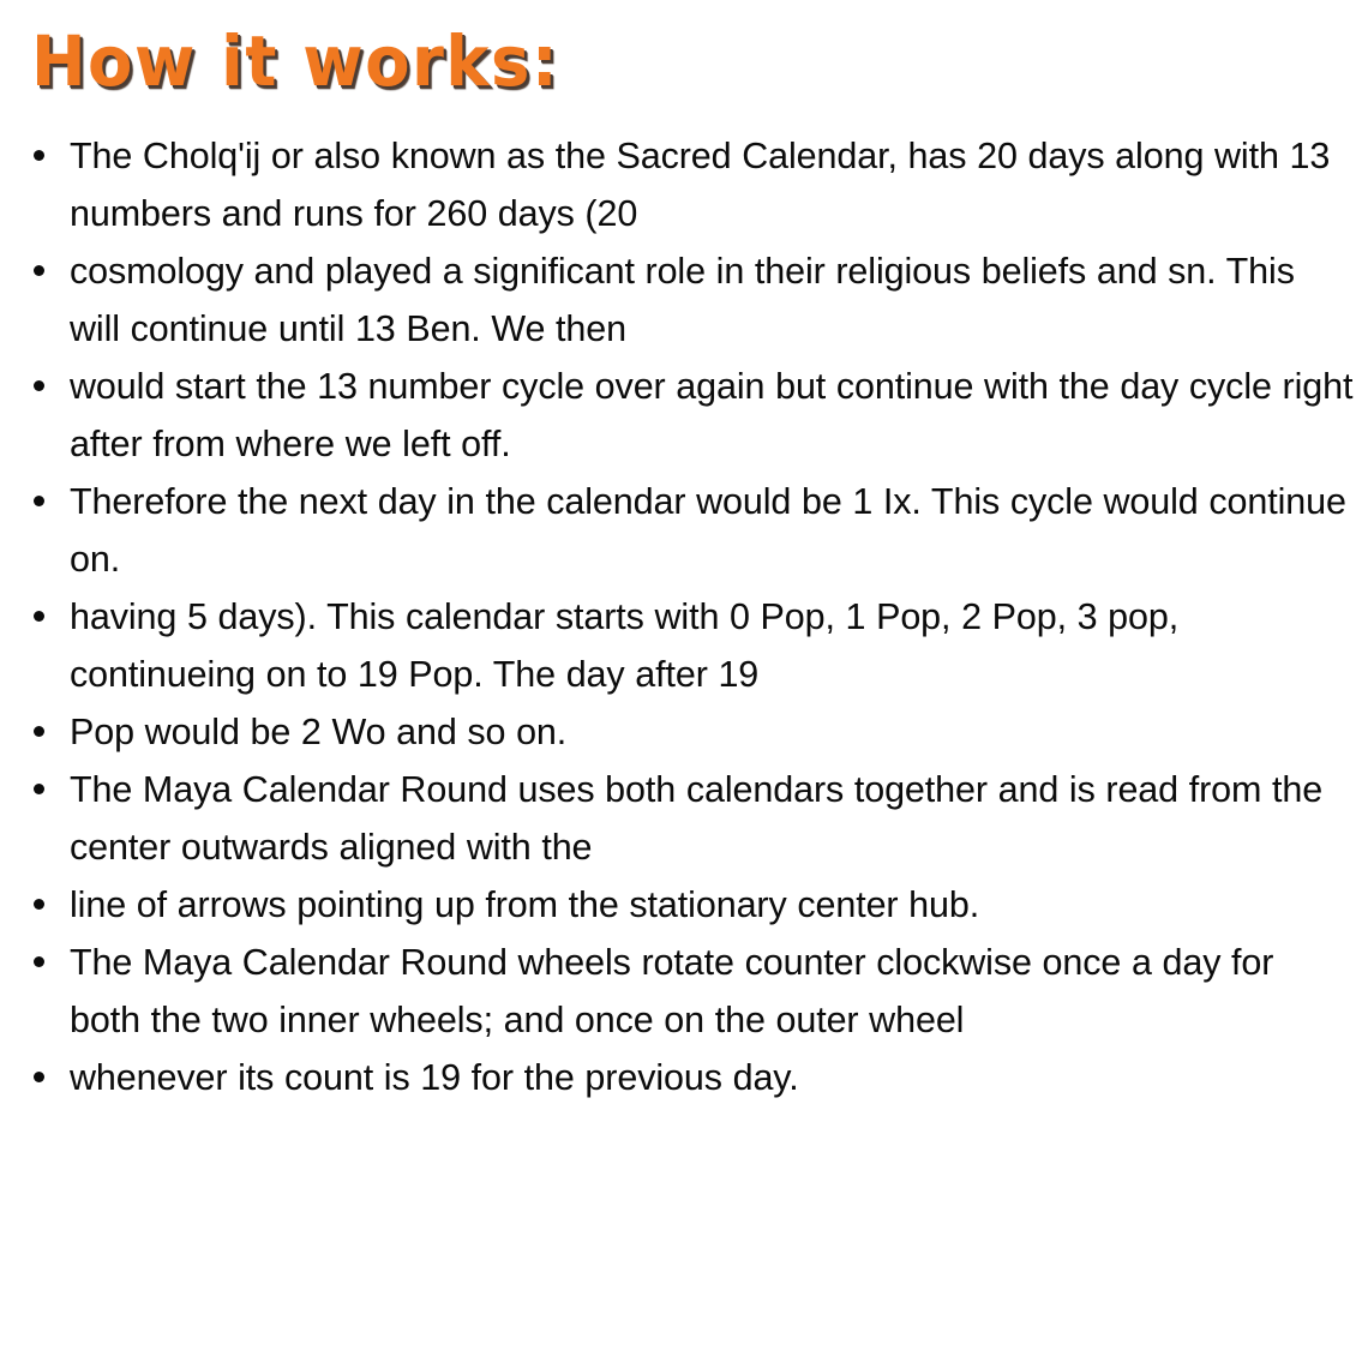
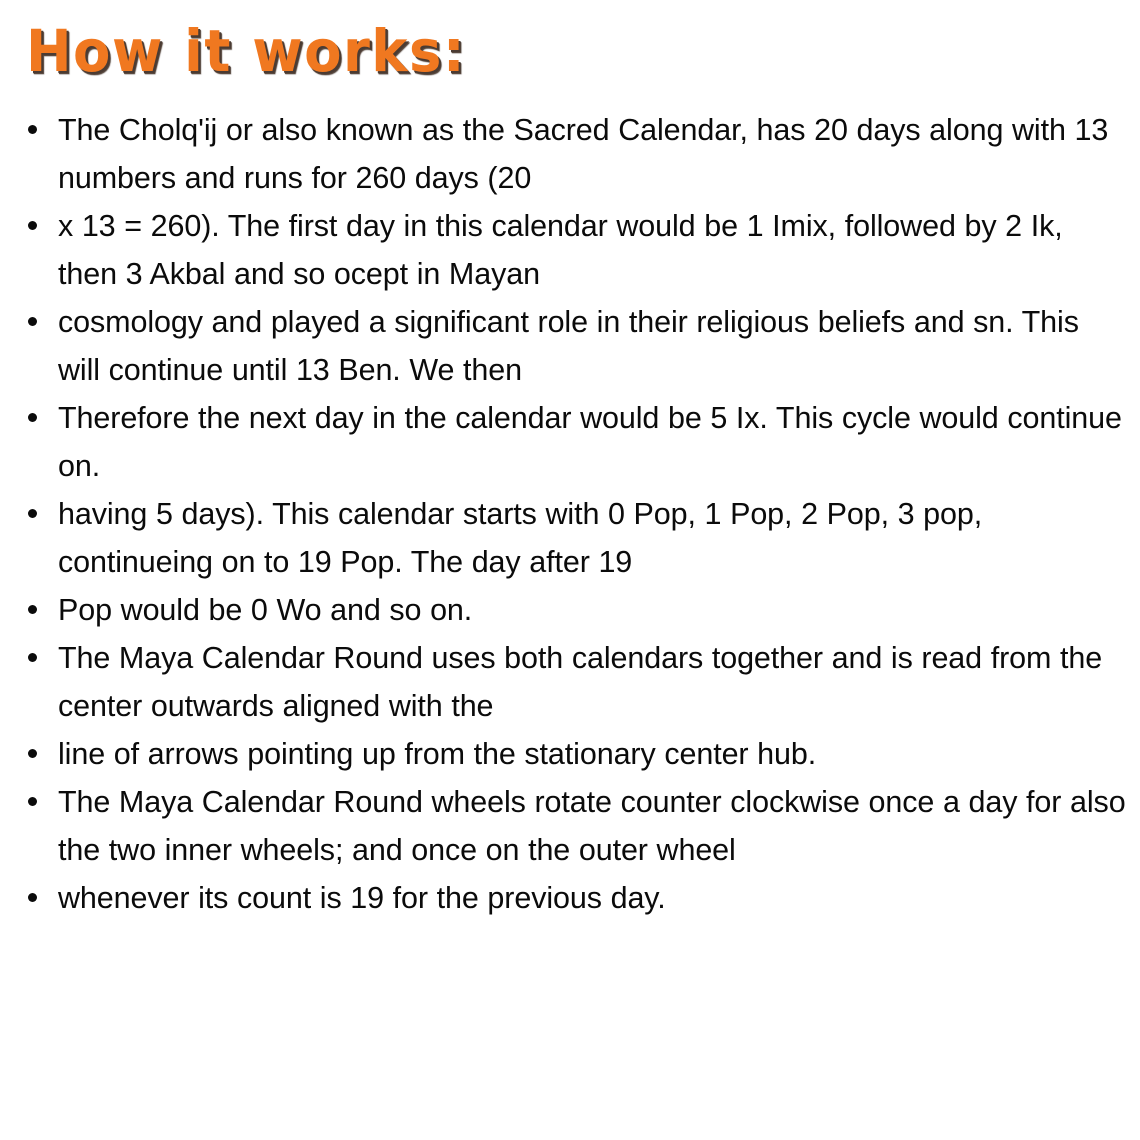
  How it works:
  The Cholq'ij or also known as the Sacred Calendar, has 20 days along with 13 numbers and runs for 260 days (20
+ x 13 = 260). The first day in this calendar would be 1 Imix, followed by 2 Ik, then 3 Akbal and so ocept in Mayan
  cosmology and played a significant role in their religious beliefs and sn. This will continue until 13 Ben. We then
- would start the 13 number cycle over again but continue with the day cycle right after from where we left off.
- Therefore the next day in the calendar would be 1 Ix. This cycle would continue on.
+ Therefore the next day in the calendar would be 5 Ix. This cycle would continue on.
  having 5 days). This calendar starts with 0 Pop, 1 Pop, 2 Pop, 3 pop, continueing on to 19 Pop. The day after 19
- Pop would be 2 Wo and so on.
+ Pop would be 0 Wo and so on.
  The Maya Calendar Round uses both calendars together and is read from the center outwards aligned with the
  line of arrows pointing up from the stationary center hub.
- The Maya Calendar Round wheels rotate counter clockwise once a day for both the two inner wheels; and once on the outer wheel
+ The Maya Calendar Round wheels rotate counter clockwise once a day for also the two inner wheels; and once on the outer wheel
  whenever its count is 19 for the previous day.
